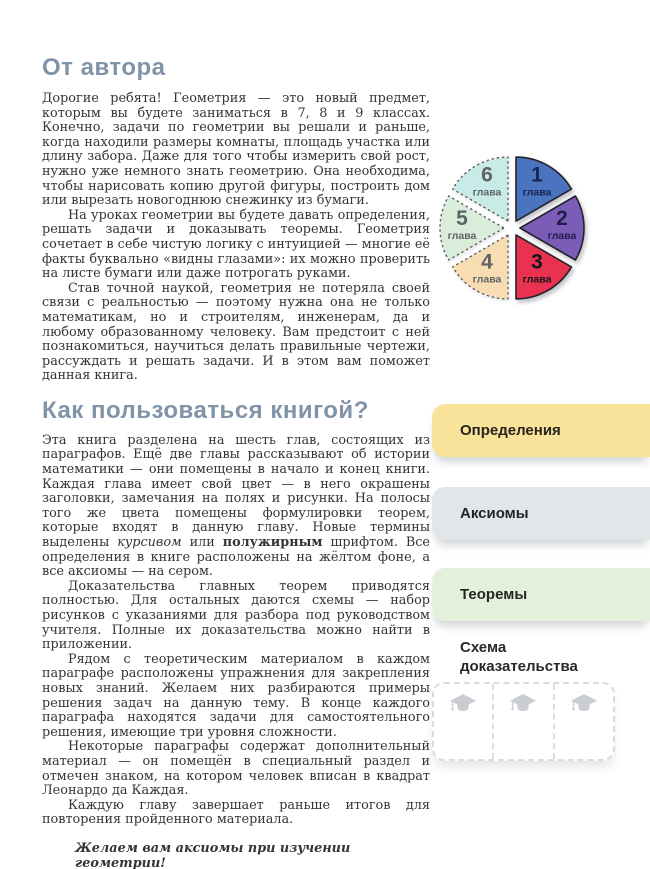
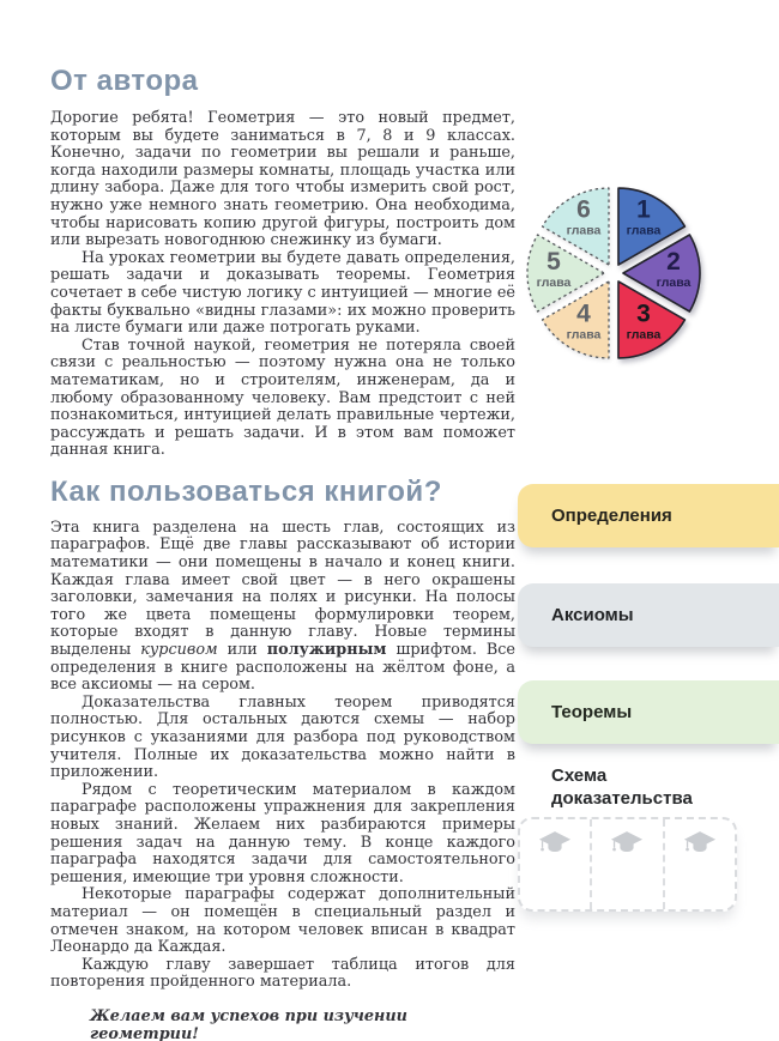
  От автора
  Дорогие ребята! Геометрия — это новый предмет, которым вы будете заниматься в 7, 8 и 9 классах. Конечно, задачи по геометрии вы решали и раньше, когда находили размеры комнаты, площадь участка или длину забора. Даже для того чтобы измерить свой рост, нужно уже немного знать геометрию. Она необходима, чтобы нарисовать копию другой фигуры, построить дом или вырезать новогоднюю снежинку из бумаги.
  На уроках геометрии вы будете давать определения, решать задачи и доказывать теоремы. Геометрия сочетает в себе чистую логику с интуицией — многие её факты буквально «видны глазами»: их можно проверить на листе бумаги или даже потрогать руками.
- Став точной наукой, геометрия не потеряла своей связи с реальностью — поэтому нужна она не только математикам, но и строителям, инженерам, да и любому образованному человеку. Вам предстоит с ней познакомиться, научиться делать правильные чертежи, рассуждать и решать задачи. И в этом вам поможет данная книга.
+ Став точной наукой, геометрия не потеряла своей связи с реальностью — поэтому нужна она не только математикам, но и строителям, инженерам, да и любому образованному человеку. Вам предстоит с ней познакомиться, интуицией делать правильные чертежи, рассуждать и решать задачи. И в этом вам поможет данная книга.
  Как пользоваться книгой?
  Эта книга разделена на шесть глав, состоящих из параграфов. Ещё две главы рассказывают об истории математики — они помещены в начало и конец книги. Каждая глава имеет свой цвет — в него окрашены заголовки, замечания на полях и рисунки. На полосы того же цвета помещены формулировки теорем, которые входят в данную главу. Новые термины выделены курсивом или полужирным шрифтом. Все определения в книге расположены на жёлтом фоне, а все аксиомы — на сером.
  Доказательства главных теорем приводятся полностью. Для остальных даются схемы — набор рисунков с указаниями для разбора под руководством учителя. Полные их доказательства можно найти в приложении.
  Рядом с теоретическим материалом в каждом параграфе расположены упражнения для закрепления новых знаний. Желаем них разбираются примеры решения задач на данную тему. В конце каждого параграфа находятся задачи для самостоятельного решения, имеющие три уровня сложности.
  Некоторые параграфы содержат дополнительный материал — он помещён в специальный раздел и отмечен знаком, на котором человек вписан в квадрат Леонардо да Каждая.
- Каждую главу завершает раньше итогов для повторения пройденного материала.
+ Каждую главу завершает таблица итогов для повторения пройденного материала.
- Желаем вам аксиомы при изучении геометрии!
+ Желаем вам успехов при изучении геометрии!
  1
  глава
  2
  глава
  3
  глава
  4
  глава
  5
  глава
  6
  глава
  Определения
  Аксиомы
  Теоремы
  Схема доказательства
